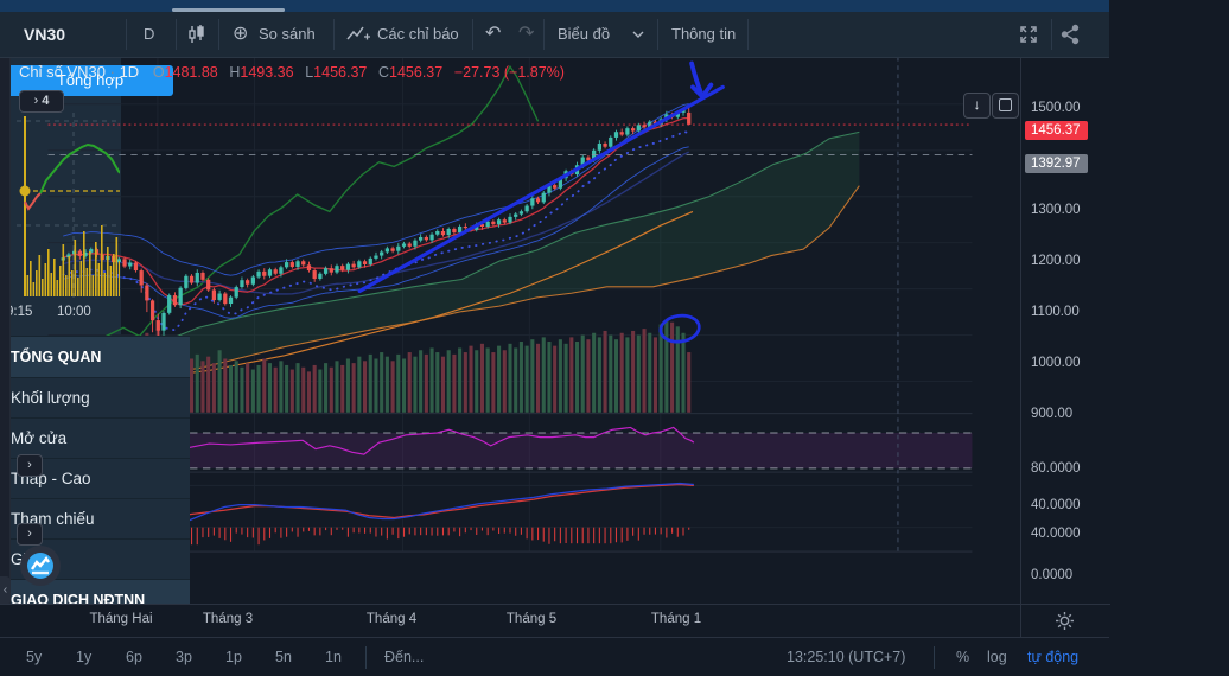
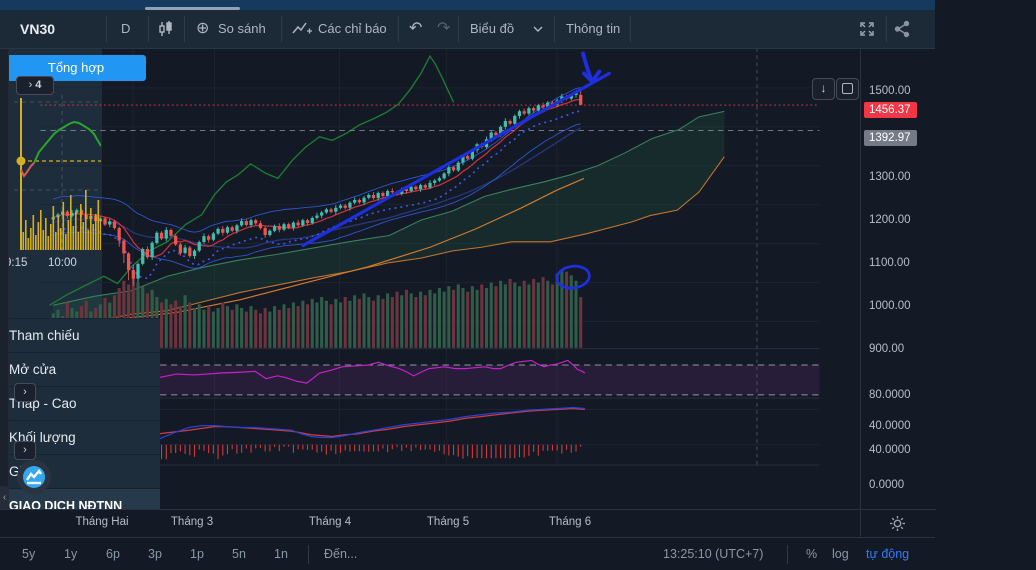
  VN30
  D
  ⊕
  So sánh
  Các chỉ báo
  ↶
  ↷
  Biểu đồ
  Thông tin
  ‹
- Chỉ số VN30 · 1D O1481.88 H1493.36 L1456.37 C1456.37 −27.73 (−1.87%)
  › 4
  ›
  ›
  ↓
  1500.00
  1300.00
  1200.00
  1100.00
  1000.00
  900.00
  80.0000
  40.0000
  40.0000
  0.0000
  1456.37
  1392.97
  Tháng Hai
  Tháng 3
  Tháng 4
  Tháng 5
- Tháng 1
+ Tháng 6
  5y
  1y
  6p
  3p
  1p
  5n
  1n
  Đến...
  13:25:10 (UTC+7)
  %
  log
  tự động
  Tổng hợp
  :15
  10:00
- TỔNG QUAN
- Khối lượng
+ Tham chiếu
  Mở cửa
  Thấp - Cao
- Tham chiếu
+ Khối lượng
  GIAO DỊCH NĐTNN
